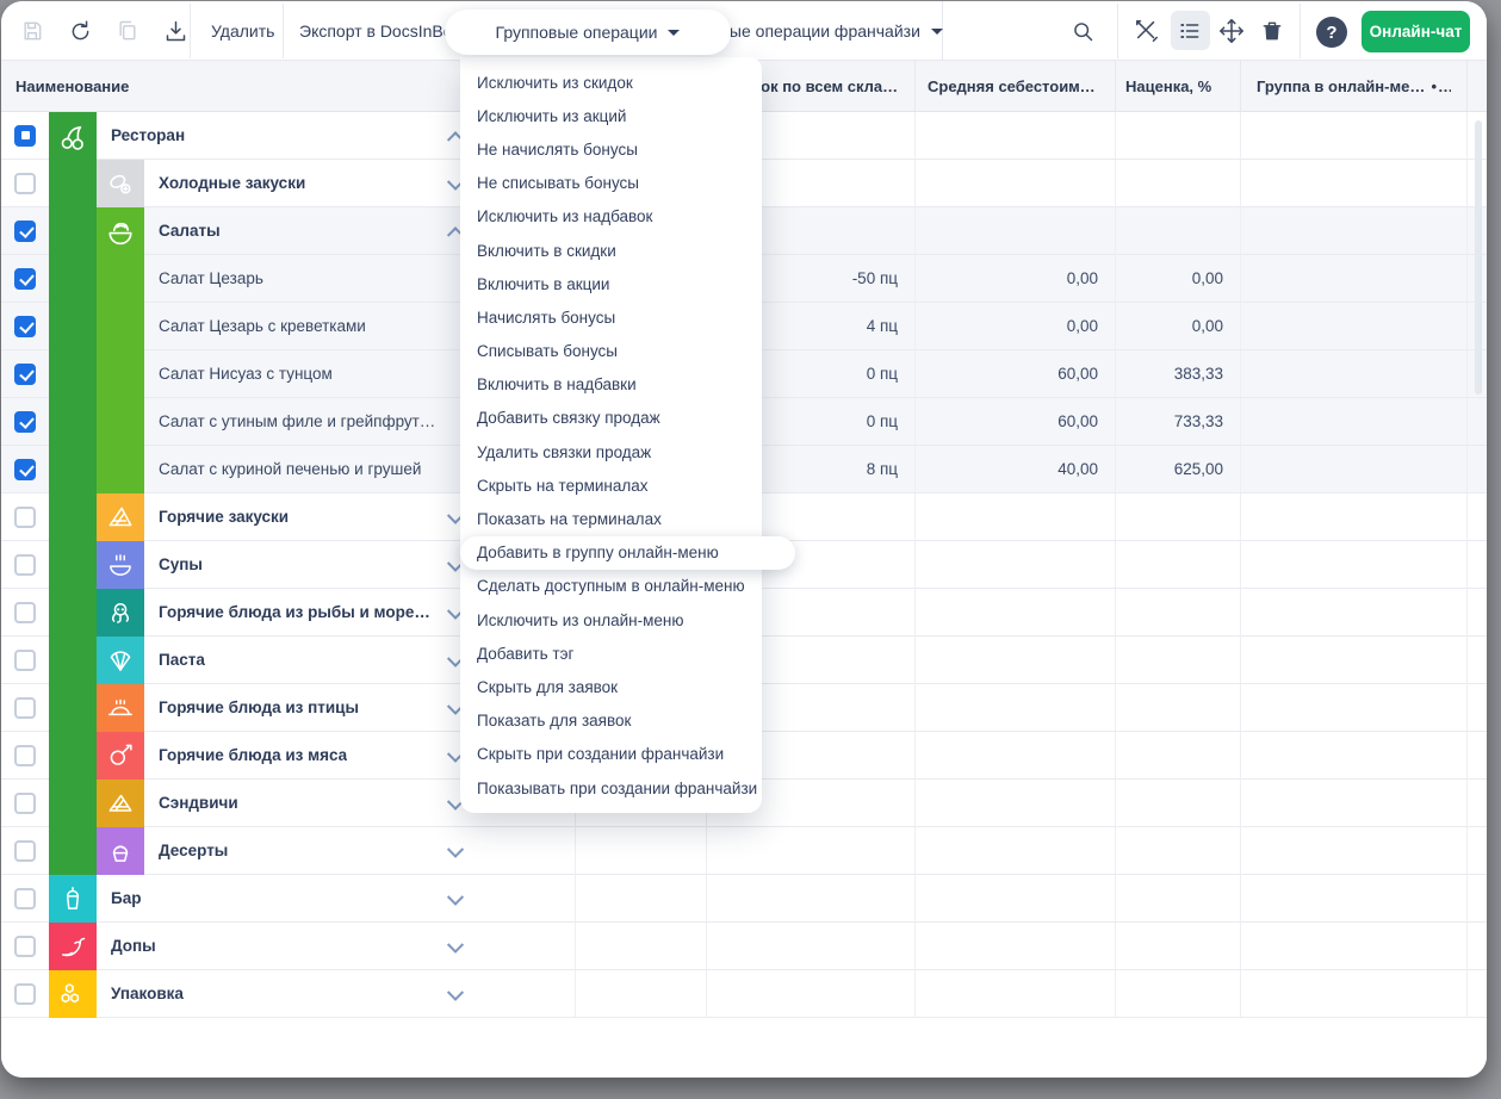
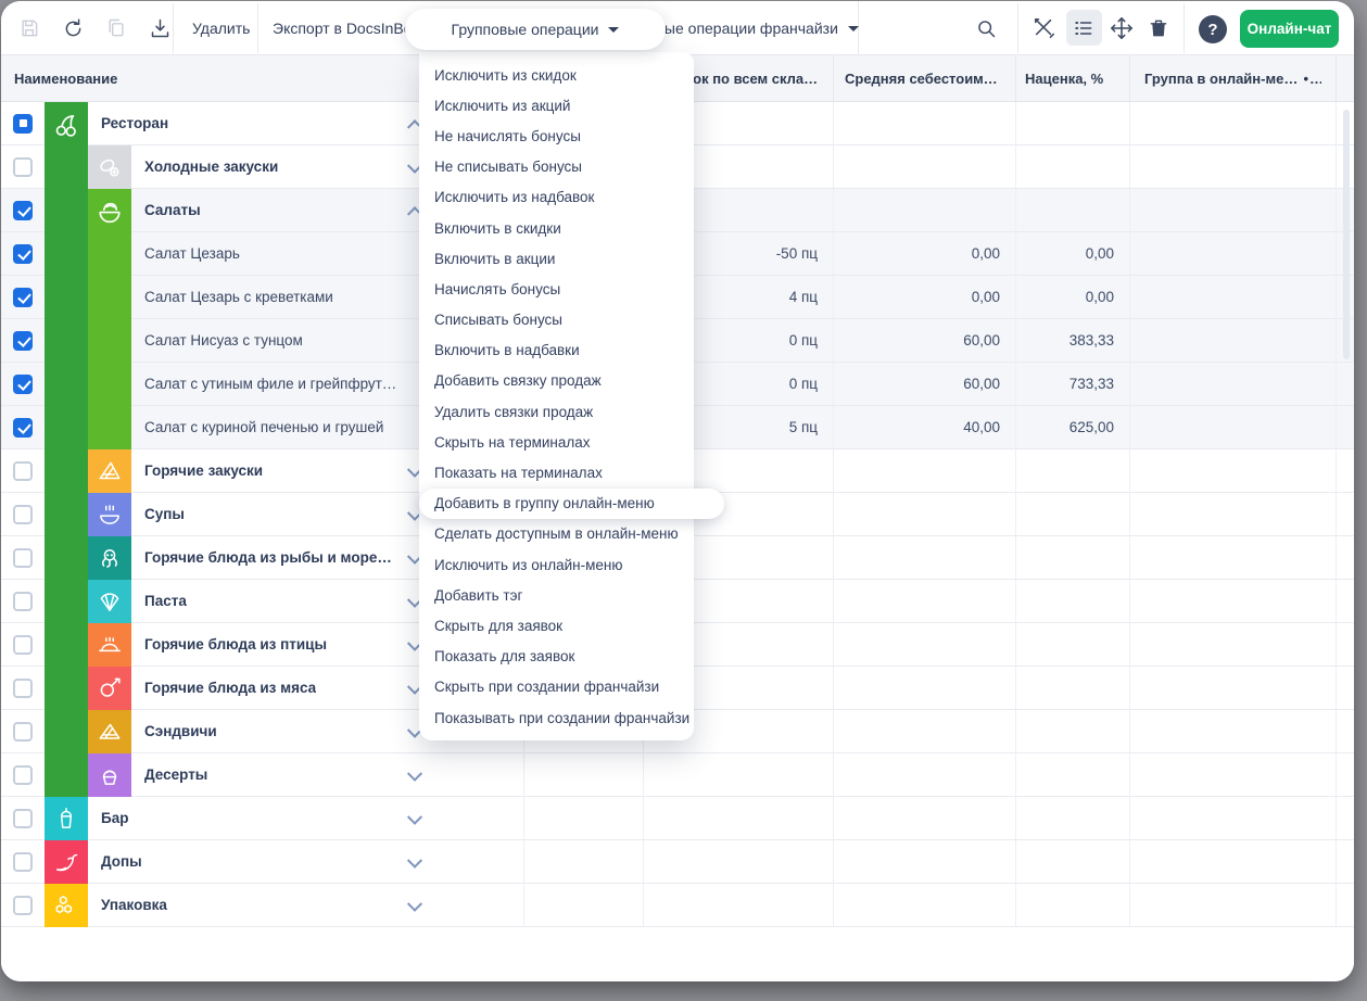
  Удалить
  Экспорт в DocsInB
  ые операции франчайзи
  ?
  Онлайн-чат
  Групповые операции
  Наименование
  Средняя себестоимост
  Наценка, %
  Группа в онлайн-меню
  •••
  Ресторан
  Холодные закуски
  Салаты
  Салат Цезарь
  -50 пц
  0,00
  0,00
  Салат Цезарь с креветками
  4 пц
  0,00
  0,00
  Салат Нисуаз с тунцом
  0 пц
  60,00
  383,33
  Салат с утиным филе и грейпфрутом
  0 пц
  60,00
  733,33
  Салат с куриной печенью и грушей
- 8 пц
+ 5 пц
  40,00
  625,00
  Горячие закуски
  Супы
  Горячие блюда из рыбы и мореп…
  Паста
  Горячие блюда из птицы
  Горячие блюда из мяса
  Сэндвичи
  Десерты
  Бар
  Допы
  Упаковка
  Исключить из скидок
  Исключить из акций
  Не начислять бонусы
  Не списывать бонусы
  Исключить из надбавок
  Включить в скидки
  Включить в акции
  Начислять бонусы
  Списывать бонусы
  Включить в надбавки
  Добавить связку продаж
  Удалить связки продаж
  Скрыть на терминалах
  Показать на терминалах
  Добавить в группу онлайн-меню
  Сделать доступным в онлайн-меню
  Исключить из онлайн-меню
  Добавить тэг
  Скрыть для заявок
  Показать для заявок
  Скрыть при создании франчайзи
  Показывать при создании франчайзи
